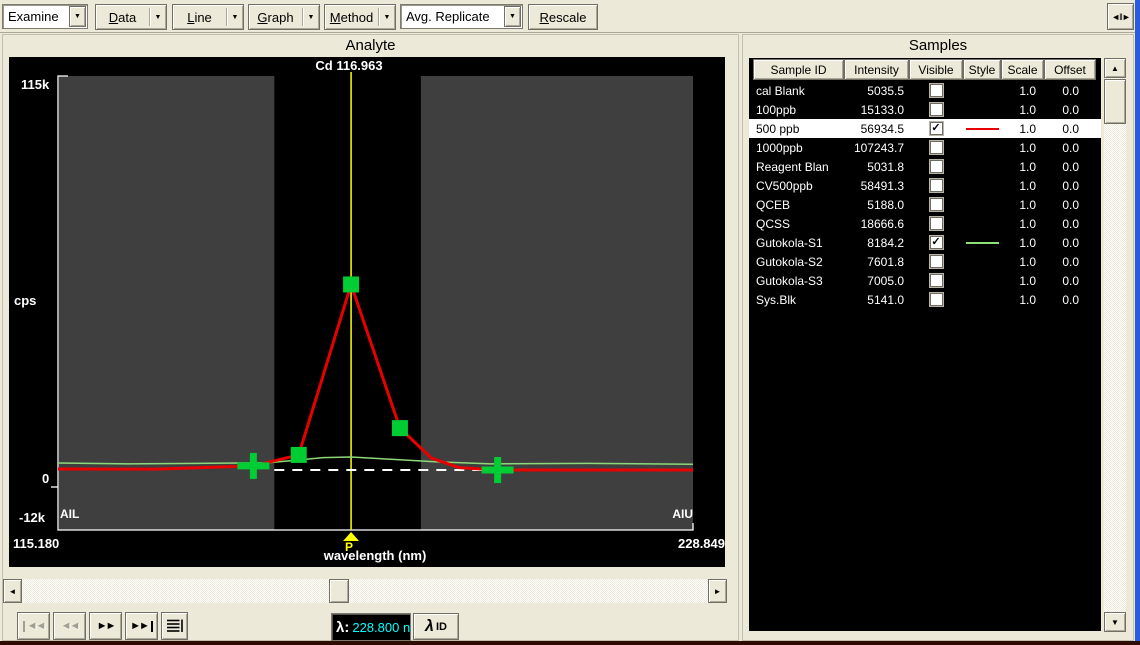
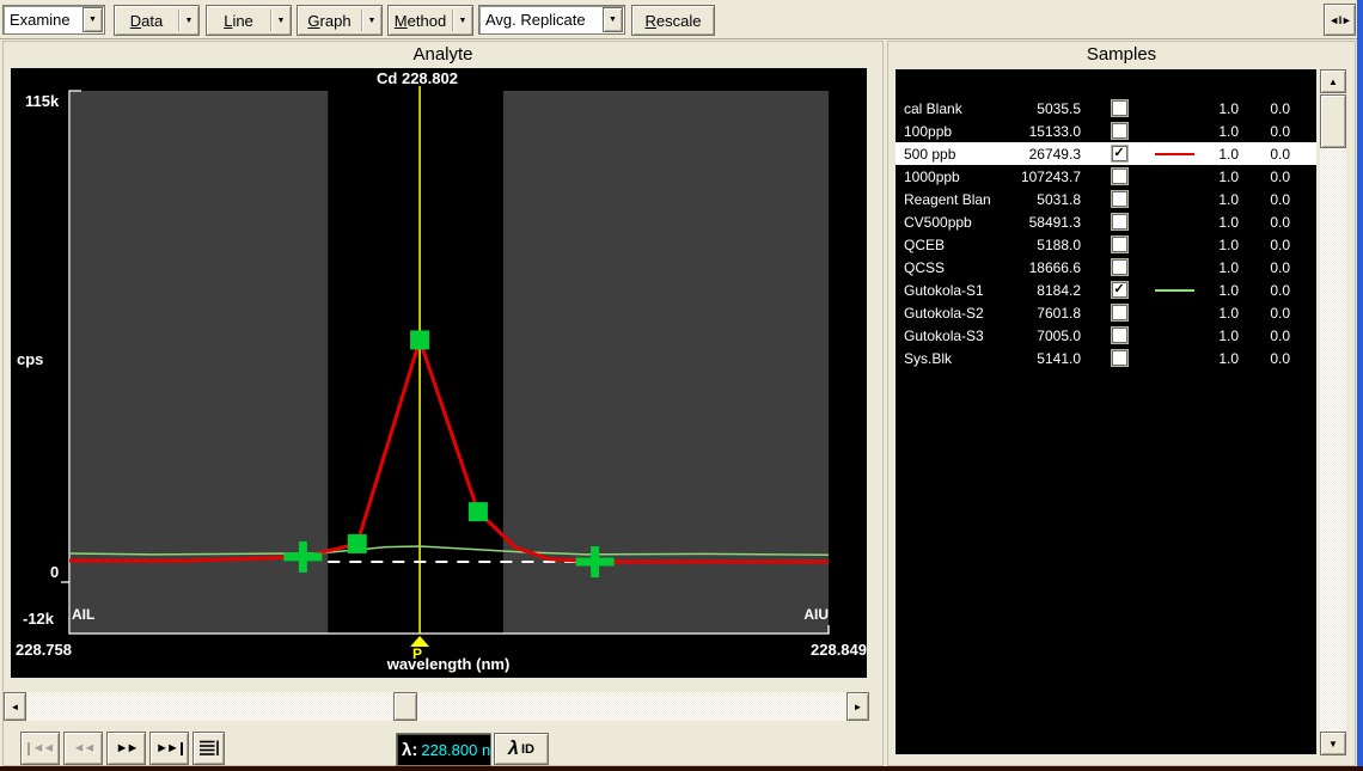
  Examine
  Data
  Line
  Graph
  Method
  Avg. Replicate
  Rescale
  ◄‖►
  Analyte
- Cd 116.963
+ Cd 228.802
  115k
  cps
  0
  -12k
  AIL
  AIU
- 115.180
+ 228.758
  228.849
  wavelength (nm)
  P
  ◄
  ►
  ◄◄
  ◄◄
  ►►
  ►►
  λ:
  228.800 n
  λ
  ID
  Samples
- Sample ID
- Intensity
- Visible
- Style
- Scale
- Offset
  cal Blank
  5035.5
  1.0
  0.0
  100ppb
  15133.0
  1.0
  0.0
  500 ppb
- 56934.5
+ 26749.3
  ✓
  1.0
  0.0
  1000ppb
  107243.7
  1.0
  0.0
  Reagent Blan
  5031.8
  1.0
  0.0
  CV500ppb
  58491.3
  1.0
  0.0
  QCEB
  5188.0
  1.0
  0.0
  QCSS
  18666.6
  1.0
  0.0
  Gutokola-S1
  8184.2
  ✓
  1.0
  0.0
  Gutokola-S2
  7601.8
  1.0
  0.0
  Gutokola-S3
  7005.0
  1.0
  0.0
  Sys.Blk
  5141.0
  1.0
  0.0
  ▲
  ▼
